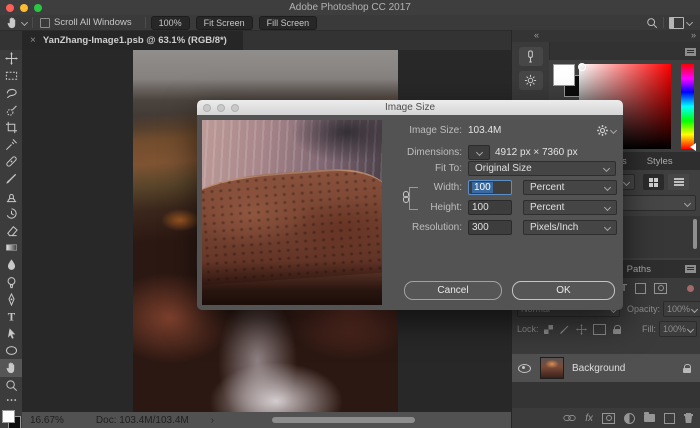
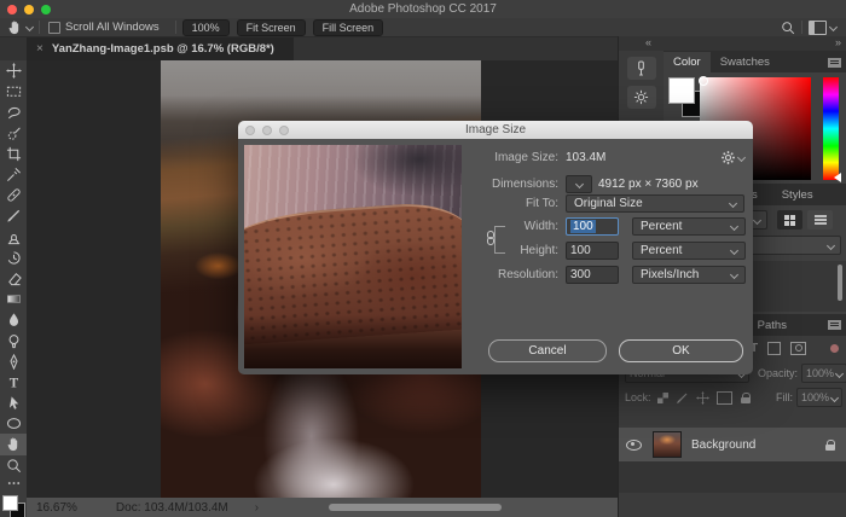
  Adobe Photoshop CC 2017
  Scroll All Windows
  100%
  Fit Screen
  Fill Screen
  ×
- YanZhang-Image1.psb @ 63.1% (RGB/8*)
+ YanZhang-Image1.psb @ 16.7% (RGB/8*)
  T
  16.67%
  Doc: 103.4M/103.4M
  ›
  «
  »
+ Color
+ Swatches
  Styles
  Paths
  T
  Opacity:
  100%
  Lock:
  Fill:
  100%
  Background
- fx
  Image Size
  Image Size:
  103.4M
  Dimensions:
  4912 px × 7360 px
  Fit To:
  Original Size
  Width:
  100
  Percent
  Height:
  100
  Percent
  Resolution:
  300
  Pixels/Inch
  Cancel
  OK
